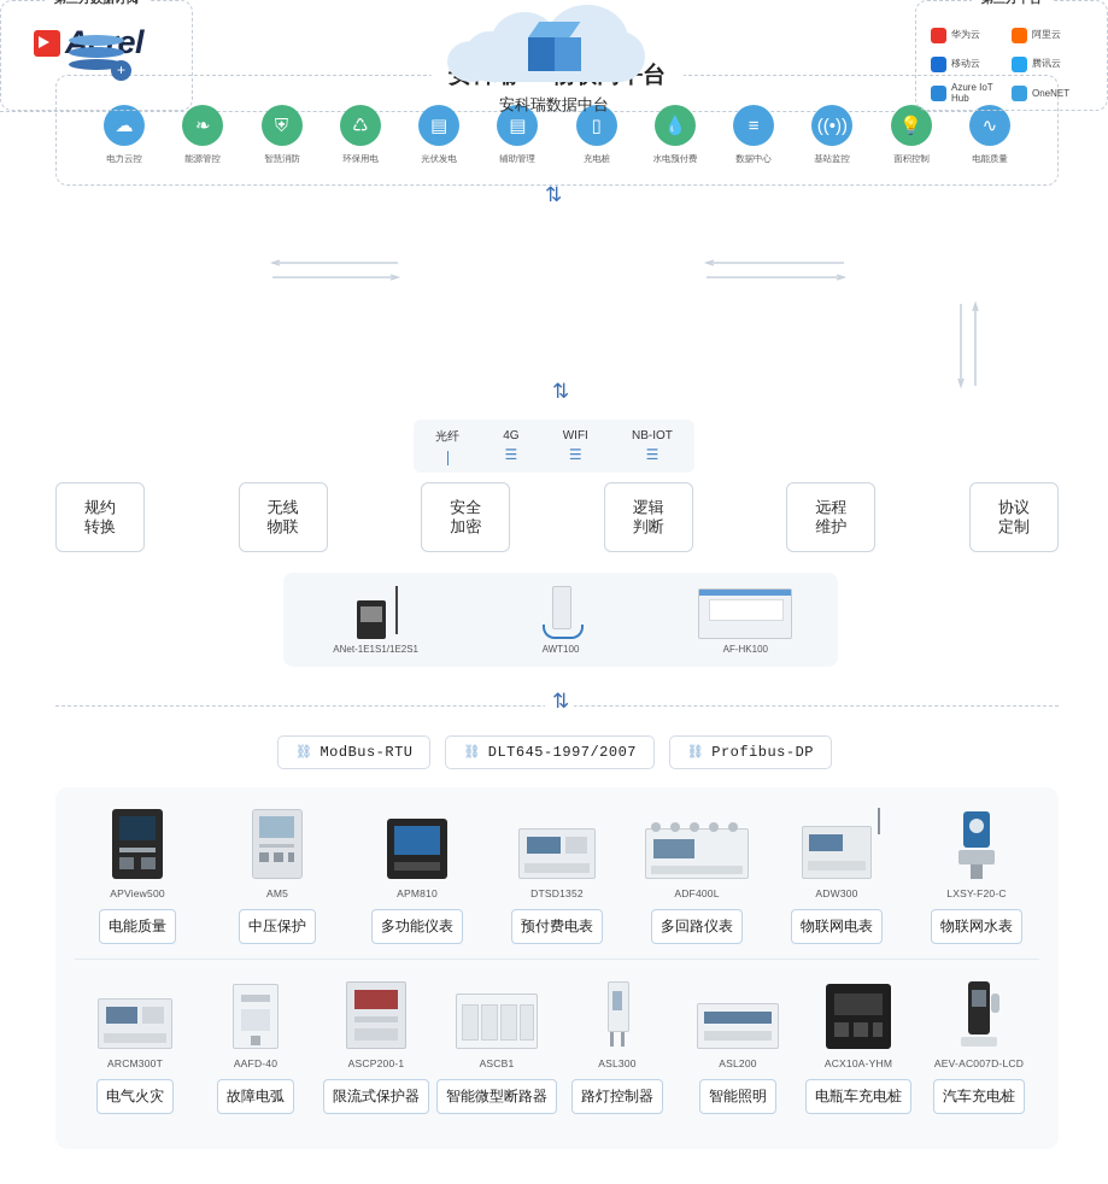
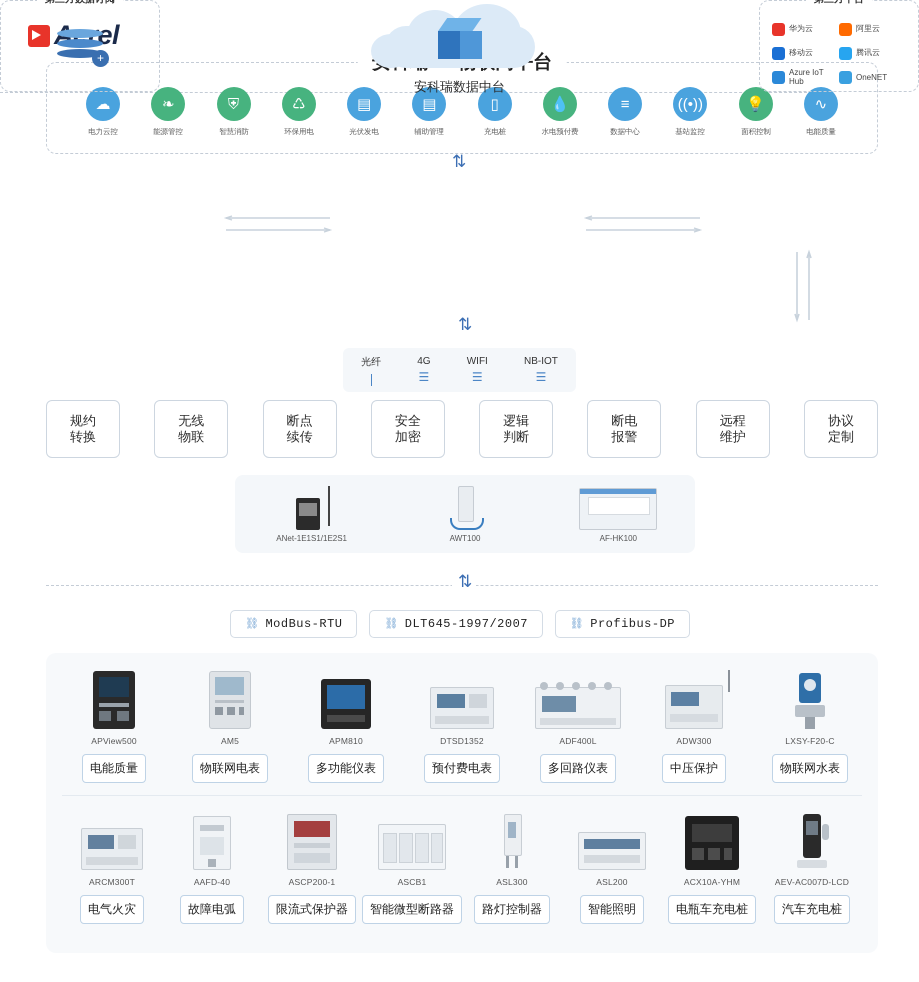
  ☁
  电力云控
  ❧
  能源管控
  ⛨
  智慧消防
  ♺
  环保用电
  ▤
  光伏发电
  ▤
  辅助管理
  ▯
  充电桩
  💧
  水电预付费
  ≡
  数据中心
  ((•))
  基站监控
  💡
  面积控制
  ∿
  电能质量
  ⇅
  +
  安科瑞数据中台
  华为云
  阿里云
  移动云
  腾讯云
  Azure IoT Hub
  OneNET
  ⇅
  光纤
  4G
  ☰
  WIFI
  ☰
  NB-IOT
  ☰
  规约
  转换
  无线
  物联
+ 断点
+ 续传
  安全
  加密
  逻辑
  判断
+ 断电
+ 报警
  远程
  维护
  协议
  定制
  ANet-1E1S1/1E2S1
  AWT100
  AF-HK100
  ⇅
  ⛓
  ModBus-RTU
  ⛓
  DLT645-1997/2007
  ⛓
  Profibus-DP
  APView500
  电能质量
  AM5
- 中压保护
+ 物联网电表
  APM810
  多功能仪表
  DTSD1352
  预付费电表
  ADF400L
  多回路仪表
  ADW300
- 物联网电表
+ 中压保护
  LXSY-F20-C
  物联网水表
  ARCM300T
  电气火灾
  AAFD-40
  故障电弧
  ASCP200-1
  限流式保护器
  ASCB1
  智能微型断路器
  ASL300
  路灯控制器
  ASL200
  智能照明
  ACX10A-YHM
  电瓶车充电桩
  AEV-AC007D-LCD
  汽车充电桩
